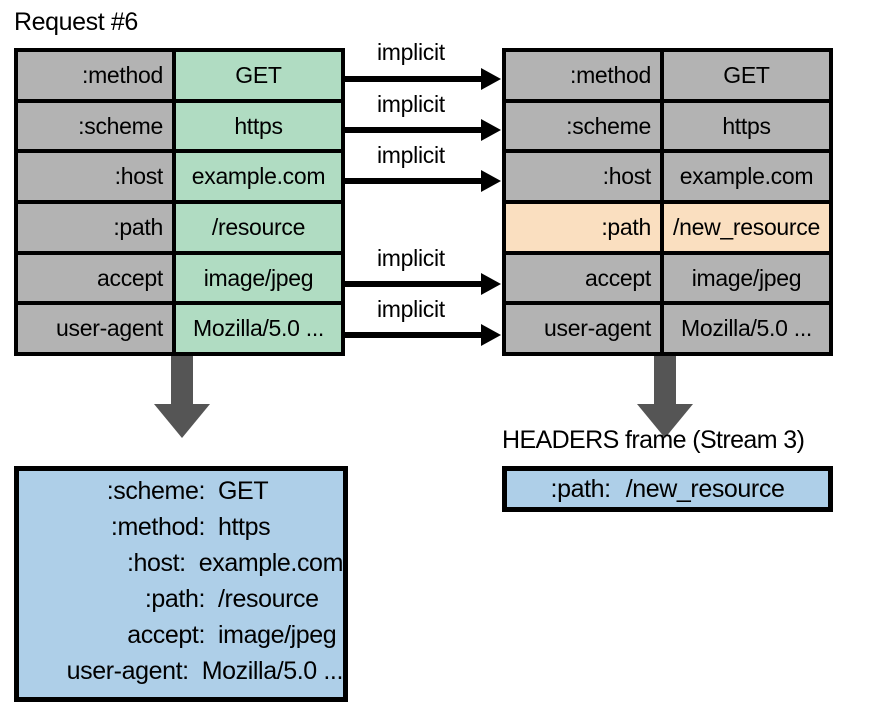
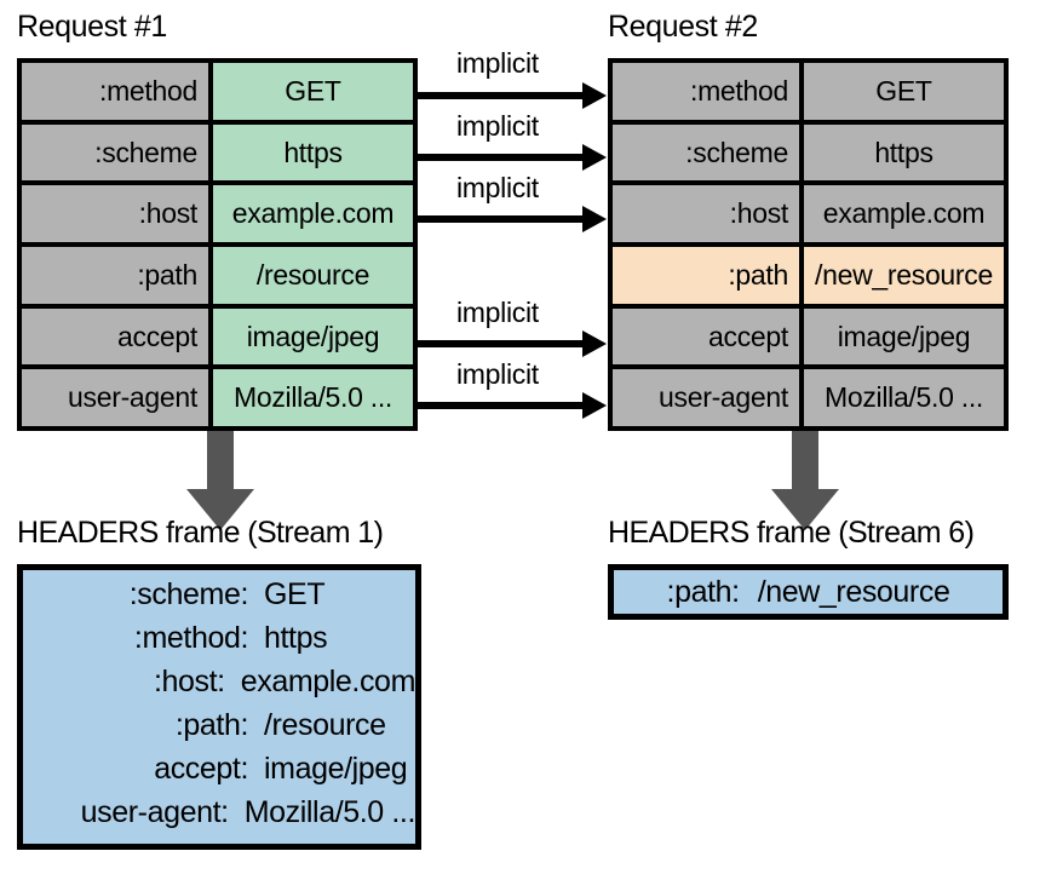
- Request #6
+ Request #1
  :method
  GET
  :scheme
  https
  :host
  example.com
  :path
  /resource
  accept
  image/jpeg
  user-agent
  Mozilla/5.0 ...
+ Request #2
  :method
  GET
  :scheme
  https
  :host
  example.com
  :path
  /new_resource
  accept
  image/jpeg
  user-agent
  Mozilla/5.0 ...
  implicit
  implicit
  implicit
  implicit
  implicit
+ HEADERS frame (Stream 1)
  :scheme:
  GET
  :method:
  https
  :host:
  example.com
  :path:
  /resource
  accept:
  image/jpeg
  user-agent:
  Mozilla/5.0 ...
- HEADERS frame (Stream 3)
+ HEADERS frame (Stream 6)
  :path:
  /new_resource
